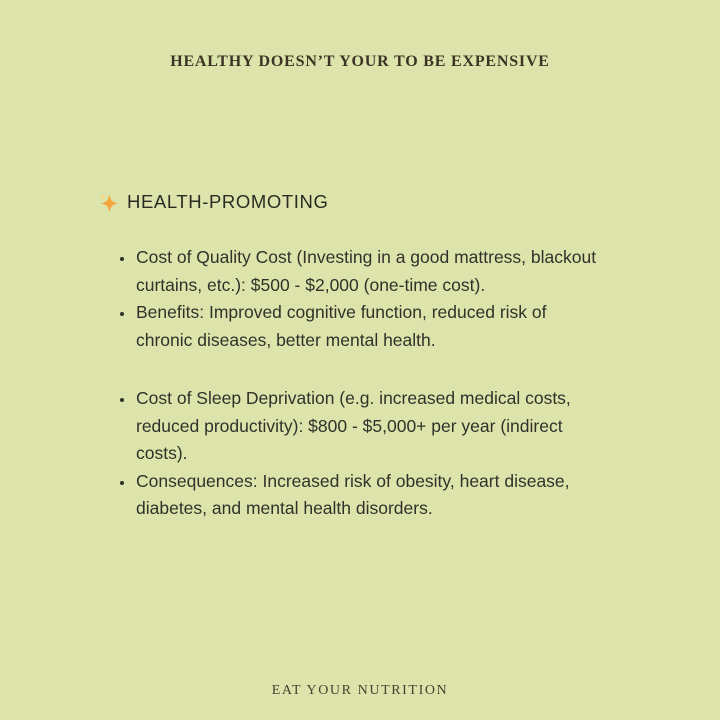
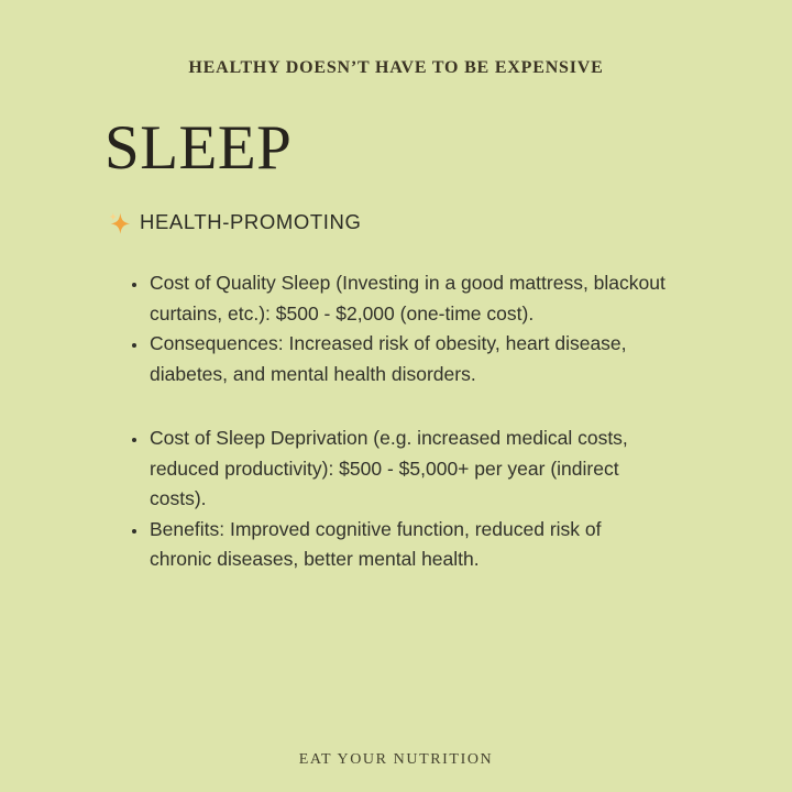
- HEALTHY DOESN’T YOUR TO BE EXPENSIVE
+ HEALTHY DOESN’T HAVE TO BE EXPENSIVE
+ SLEEP
  HEALTH-PROMOTING
- Cost of Quality Cost (Investing in a good mattress, blackout curtains, etc.): $500 - $2,000 (one-time cost).
+ Cost of Quality Sleep (Investing in a good mattress, blackout curtains, etc.): $500 - $2,000 (one-time cost).
- Benefits: Improved cognitive function, reduced risk of chronic diseases, better mental health.
+ Consequences: Increased risk of obesity, heart disease, diabetes, and mental health disorders.
- Cost of Sleep Deprivation (e.g. increased medical costs, reduced productivity): $800 - $5,000+ per year (indirect costs).
+ Cost of Sleep Deprivation (e.g. increased medical costs, reduced productivity): $500 - $5,000+ per year (indirect costs).
- Consequences: Increased risk of obesity, heart disease, diabetes, and mental health disorders.
+ Benefits: Improved cognitive function, reduced risk of chronic diseases, better mental health.
  EAT YOUR NUTRITION
